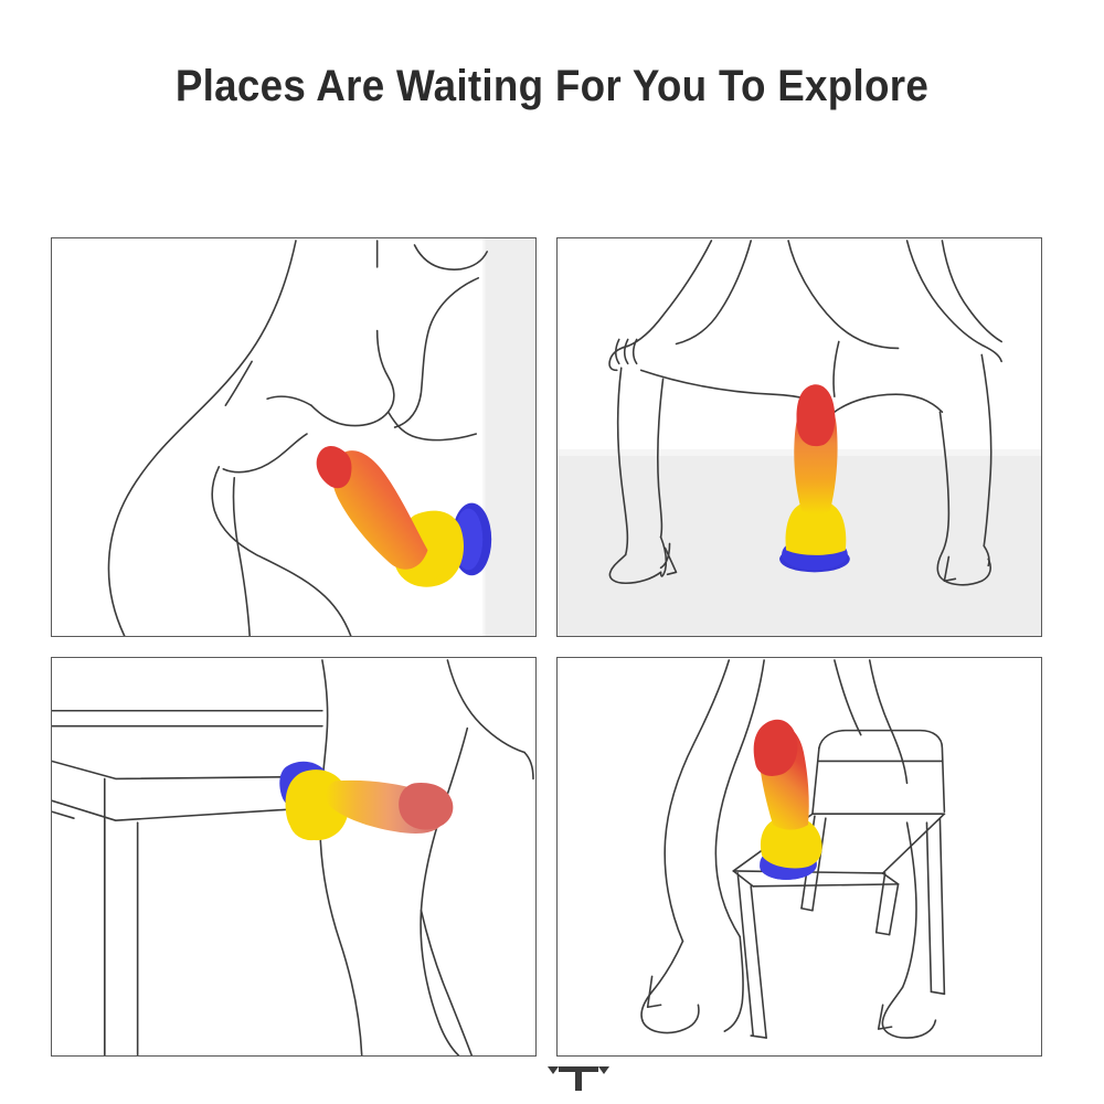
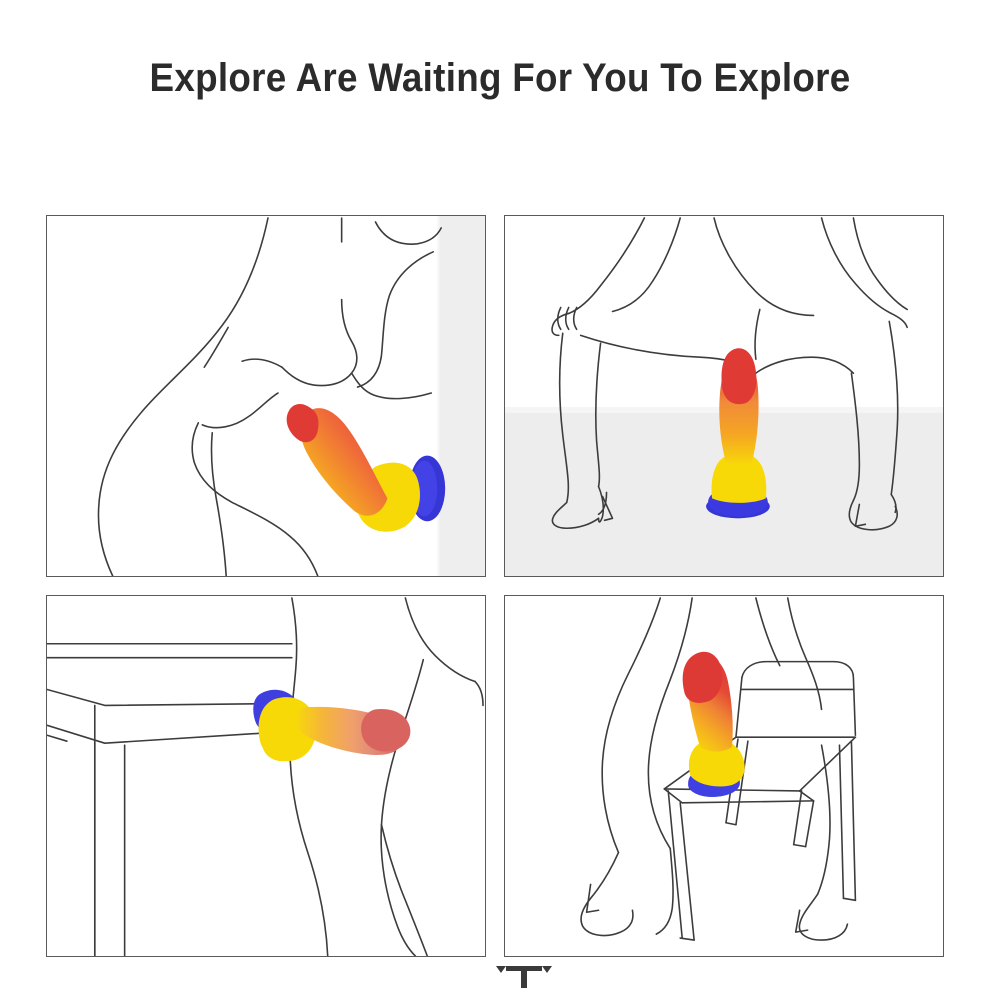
- Places Are Waiting For You To Explore
+ Explore Are Waiting For You To Explore
